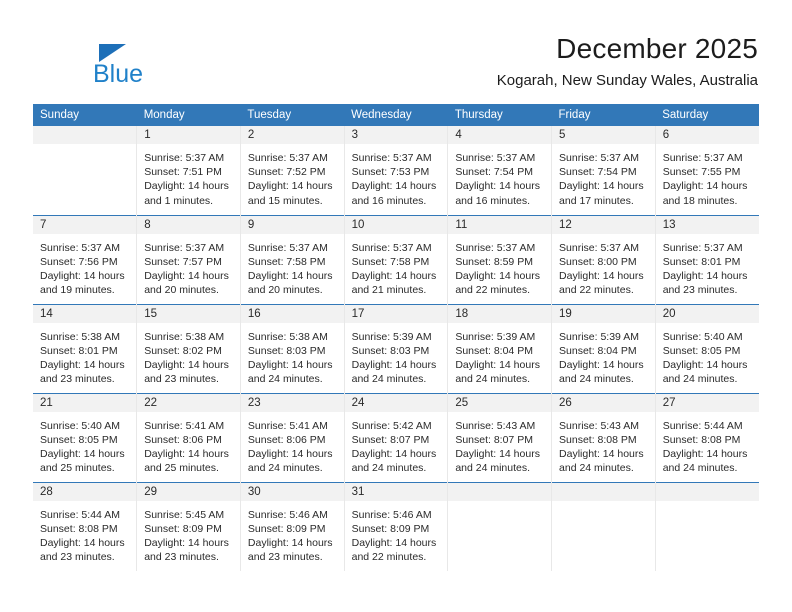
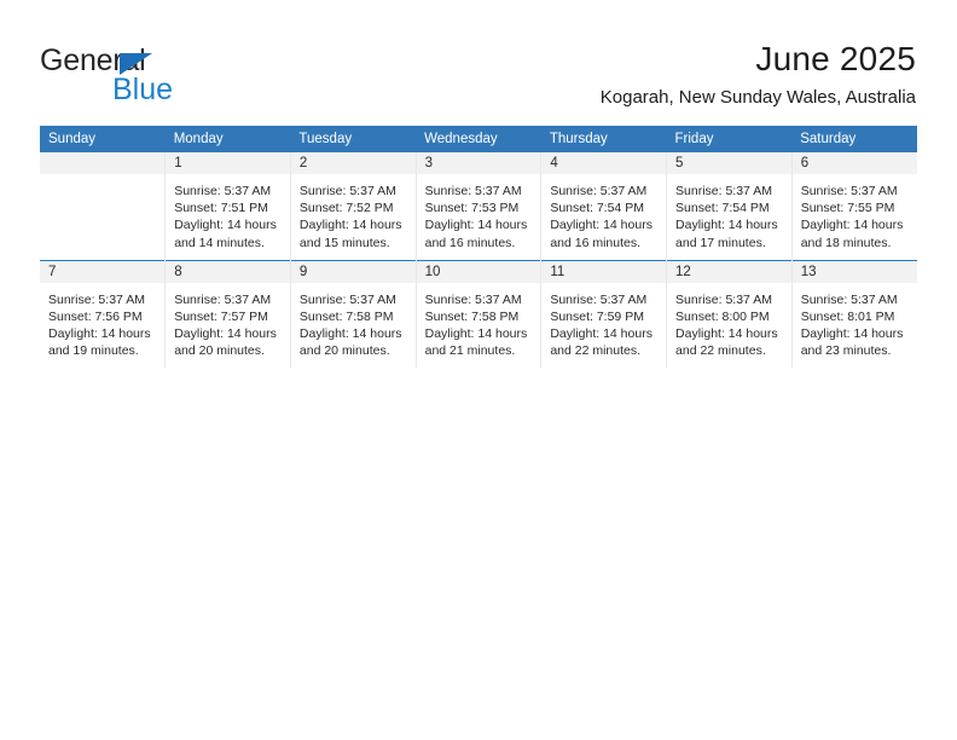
+ General
  Blue
- December 2025
+ June 2025
  Kogarah, New Sunday Wales, Australia
  Sunday	Monday	Tuesday	Wednesday	Thursday	Friday	Saturday
- 	1Sunrise: 5:37 AMSunset: 7:51 PMDaylight: 14 hoursand 1 minutes.	2Sunrise: 5:37 AMSunset: 7:52 PMDaylight: 14 hoursand 15 minutes.	3Sunrise: 5:37 AMSunset: 7:53 PMDaylight: 14 hoursand 16 minutes.	4Sunrise: 5:37 AMSunset: 7:54 PMDaylight: 14 hoursand 16 minutes.	5Sunrise: 5:37 AMSunset: 7:54 PMDaylight: 14 hoursand 17 minutes.	6Sunrise: 5:37 AMSunset: 7:55 PMDaylight: 14 hoursand 18 minutes.
+ 	1Sunrise: 5:37 AMSunset: 7:51 PMDaylight: 14 hoursand 14 minutes.	2Sunrise: 5:37 AMSunset: 7:52 PMDaylight: 14 hoursand 15 minutes.	3Sunrise: 5:37 AMSunset: 7:53 PMDaylight: 14 hoursand 16 minutes.	4Sunrise: 5:37 AMSunset: 7:54 PMDaylight: 14 hoursand 16 minutes.	5Sunrise: 5:37 AMSunset: 7:54 PMDaylight: 14 hoursand 17 minutes.	6Sunrise: 5:37 AMSunset: 7:55 PMDaylight: 14 hoursand 18 minutes.
- 7Sunrise: 5:37 AMSunset: 7:56 PMDaylight: 14 hoursand 19 minutes.	8Sunrise: 5:37 AMSunset: 7:57 PMDaylight: 14 hoursand 20 minutes.	9Sunrise: 5:37 AMSunset: 7:58 PMDaylight: 14 hoursand 20 minutes.	10Sunrise: 5:37 AMSunset: 7:58 PMDaylight: 14 hoursand 21 minutes.	11Sunrise: 5:37 AMSunset: 8:59 PMDaylight: 14 hoursand 22 minutes.	12Sunrise: 5:37 AMSunset: 8:00 PMDaylight: 14 hoursand 22 minutes.	13Sunrise: 5:37 AMSunset: 8:01 PMDaylight: 14 hoursand 23 minutes.
+ 7Sunrise: 5:37 AMSunset: 7:56 PMDaylight: 14 hoursand 19 minutes.	8Sunrise: 5:37 AMSunset: 7:57 PMDaylight: 14 hoursand 20 minutes.	9Sunrise: 5:37 AMSunset: 7:58 PMDaylight: 14 hoursand 20 minutes.	10Sunrise: 5:37 AMSunset: 7:58 PMDaylight: 14 hoursand 21 minutes.	11Sunrise: 5:37 AMSunset: 7:59 PMDaylight: 14 hoursand 22 minutes.	12Sunrise: 5:37 AMSunset: 8:00 PMDaylight: 14 hoursand 22 minutes.	13Sunrise: 5:37 AMSunset: 8:01 PMDaylight: 14 hoursand 23 minutes.
- 14Sunrise: 5:38 AMSunset: 8:01 PMDaylight: 14 hoursand 23 minutes.	15Sunrise: 5:38 AMSunset: 8:02 PMDaylight: 14 hoursand 23 minutes.	16Sunrise: 5:38 AMSunset: 8:03 PMDaylight: 14 hoursand 24 minutes.	17Sunrise: 5:39 AMSunset: 8:03 PMDaylight: 14 hoursand 24 minutes.	18Sunrise: 5:39 AMSunset: 8:04 PMDaylight: 14 hoursand 24 minutes.	19Sunrise: 5:39 AMSunset: 8:04 PMDaylight: 14 hoursand 24 minutes.	20Sunrise: 5:40 AMSunset: 8:05 PMDaylight: 14 hoursand 24 minutes.
- 21Sunrise: 5:40 AMSunset: 8:05 PMDaylight: 14 hoursand 25 minutes.	22Sunrise: 5:41 AMSunset: 8:06 PMDaylight: 14 hoursand 25 minutes.	23Sunrise: 5:41 AMSunset: 8:06 PMDaylight: 14 hoursand 24 minutes.	24Sunrise: 5:42 AMSunset: 8:07 PMDaylight: 14 hoursand 24 minutes.	25Sunrise: 5:43 AMSunset: 8:07 PMDaylight: 14 hoursand 24 minutes.	26Sunrise: 5:43 AMSunset: 8:08 PMDaylight: 14 hoursand 24 minutes.	27Sunrise: 5:44 AMSunset: 8:08 PMDaylight: 14 hoursand 24 minutes.
- 28Sunrise: 5:44 AMSunset: 8:08 PMDaylight: 14 hoursand 23 minutes.	29Sunrise: 5:45 AMSunset: 8:09 PMDaylight: 14 hoursand 23 minutes.	30Sunrise: 5:46 AMSunset: 8:09 PMDaylight: 14 hoursand 23 minutes.	31Sunrise: 5:46 AMSunset: 8:09 PMDaylight: 14 hoursand 22 minutes.
